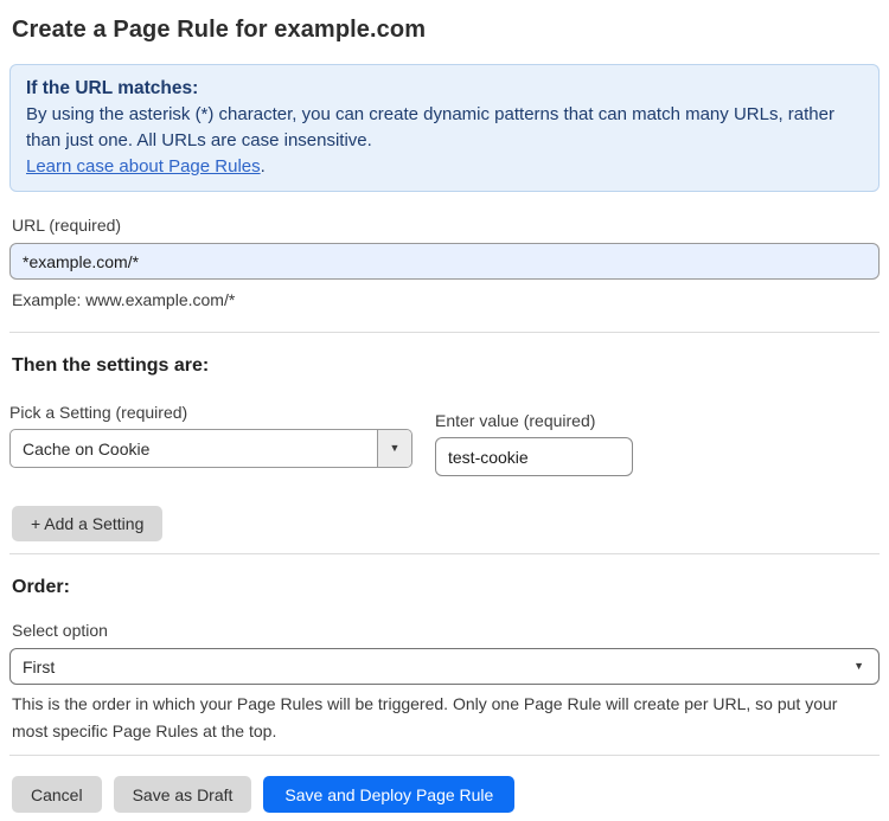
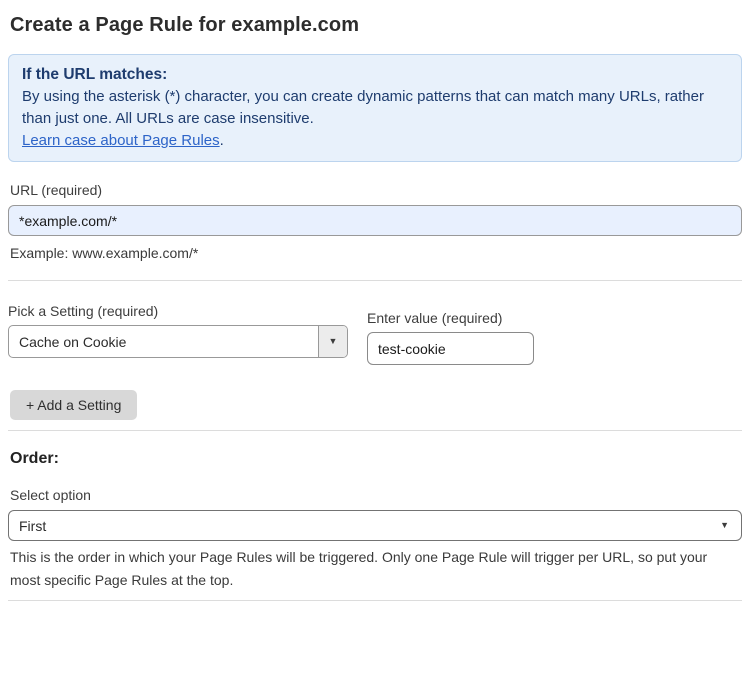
  Create a Page Rule for example.com
  If the URL matches:
  By using the asterisk (*) character, you can create dynamic patterns that can match many URLs, rather than just one. All URLs are case insensitive.
  Learn case about Page Rules.
  URL (required)
  *example.com/*
  Example: www.example.com/*
- Then the settings are:
  Pick a Setting (required)
  Cache on Cookie
  ▼
  Enter value (required)
  test-cookie
  + Add a Setting
  Order:
  Select option
  First
  ▼
- This is the order in which your Page Rules will be triggered. Only one Page Rule will create per URL, so put your most specific Page Rules at the top.
+ This is the order in which your Page Rules will be triggered. Only one Page Rule will trigger per URL, so put your most specific Page Rules at the top.
- Cancel
- Save as Draft
- Save and Deploy Page Rule
